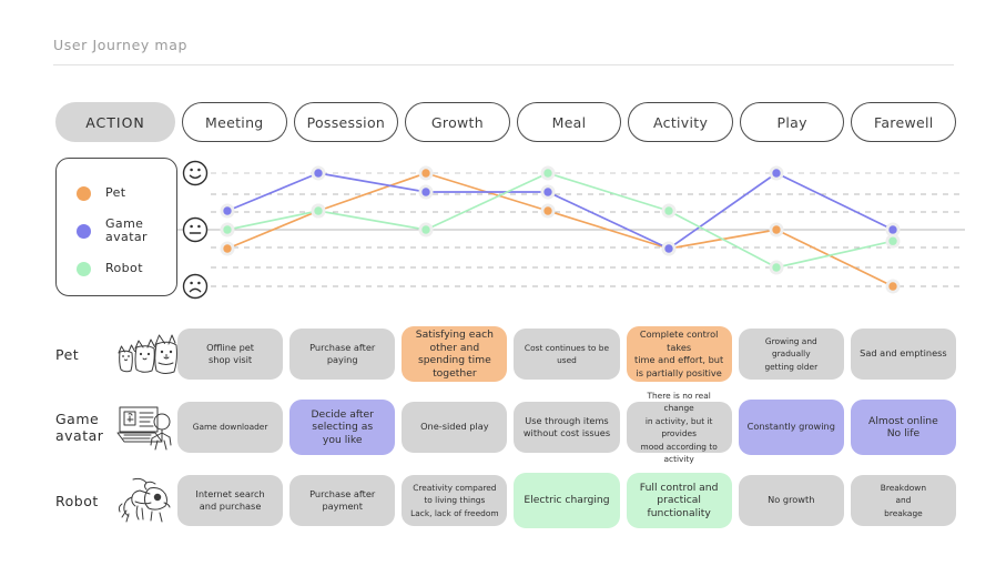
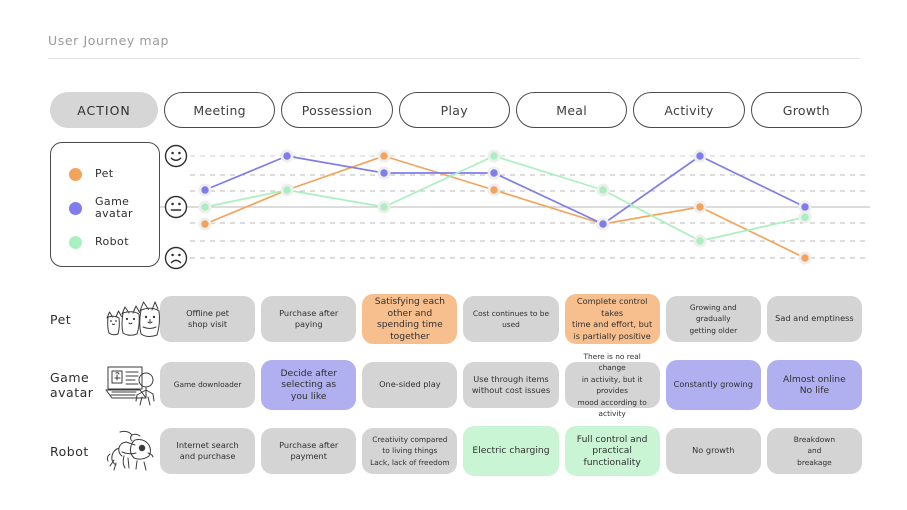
  User Journey map
  ACTION
  Meeting
  Possession
- Growth
+ Play
  Meal
  Activity
- Play
+ Growth
- Farewell
  Pet
  Game
  avatar
  Robot
  Pet
  Offline pet
  shop visit
  Purchase after
  paying
  Satisfying each other and
  spending time together
  Cost continues to be used
  Complete control takes
  time and effort, but
  is partially positive
  Growing and gradually
  getting older
  Sad and emptiness
  Game
  avatar
  Game downloader
  Decide after
  selecting as
  you like
  One-sided play
  Use through items
  without cost issues
  There is no real change
  in activity, but it provides
  mood according to activity
  Constantly growing
  Almost online
  No life
  Robot
  Internet search
  and purchase
  Purchase after
  payment
  Creativity compared
  to living things
  Lack, lack of freedom
  Electric charging
  Full control and
  practical functionality
  No growth
  Breakdown
  and
  breakage
